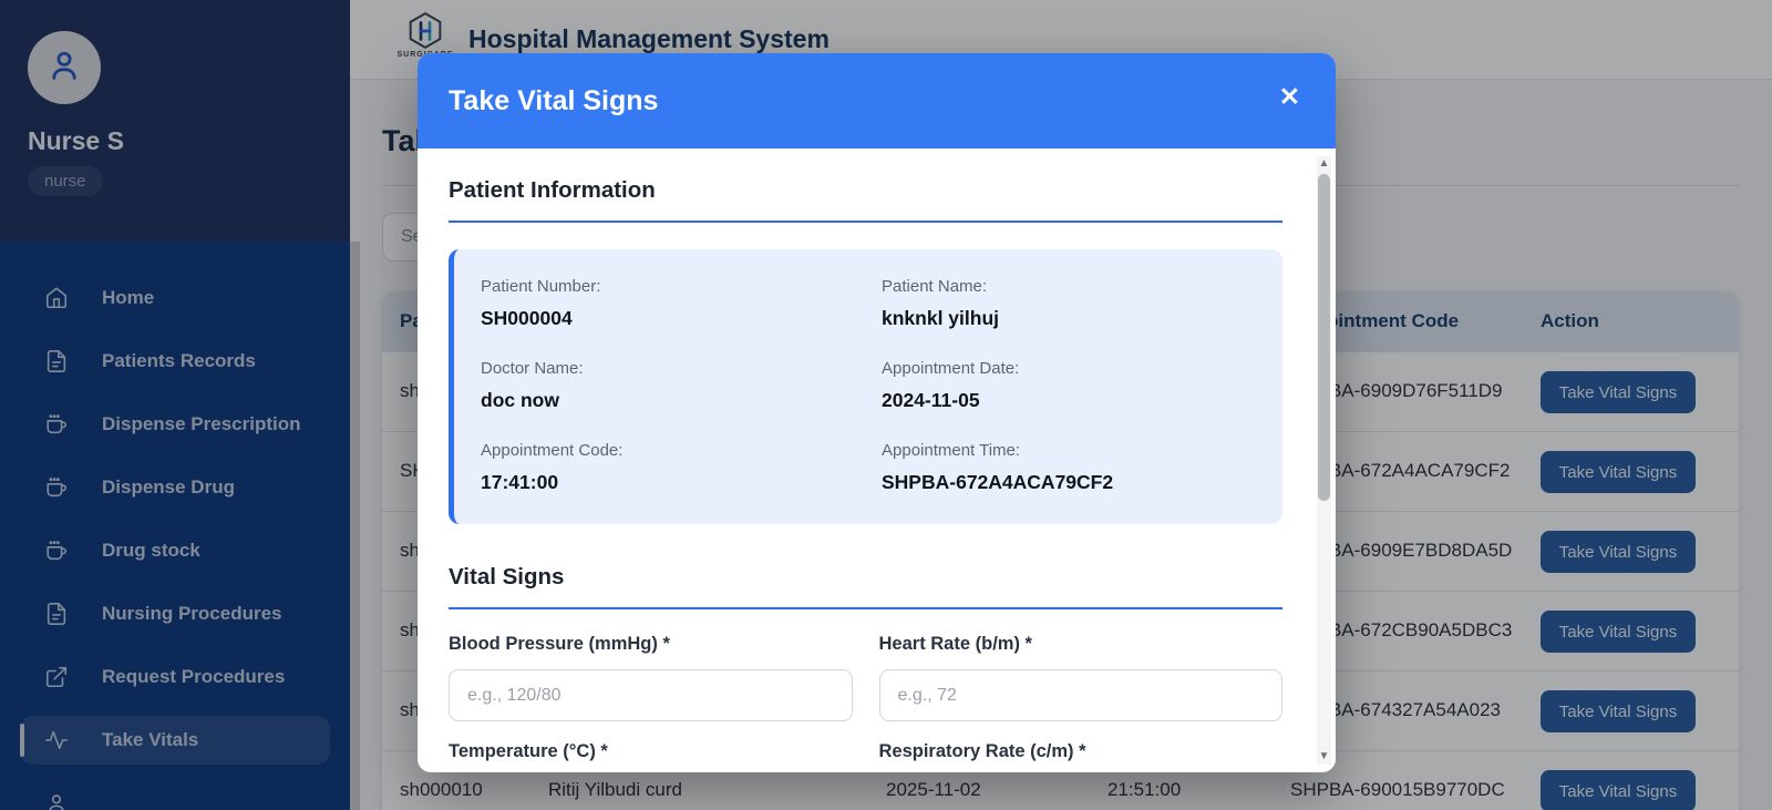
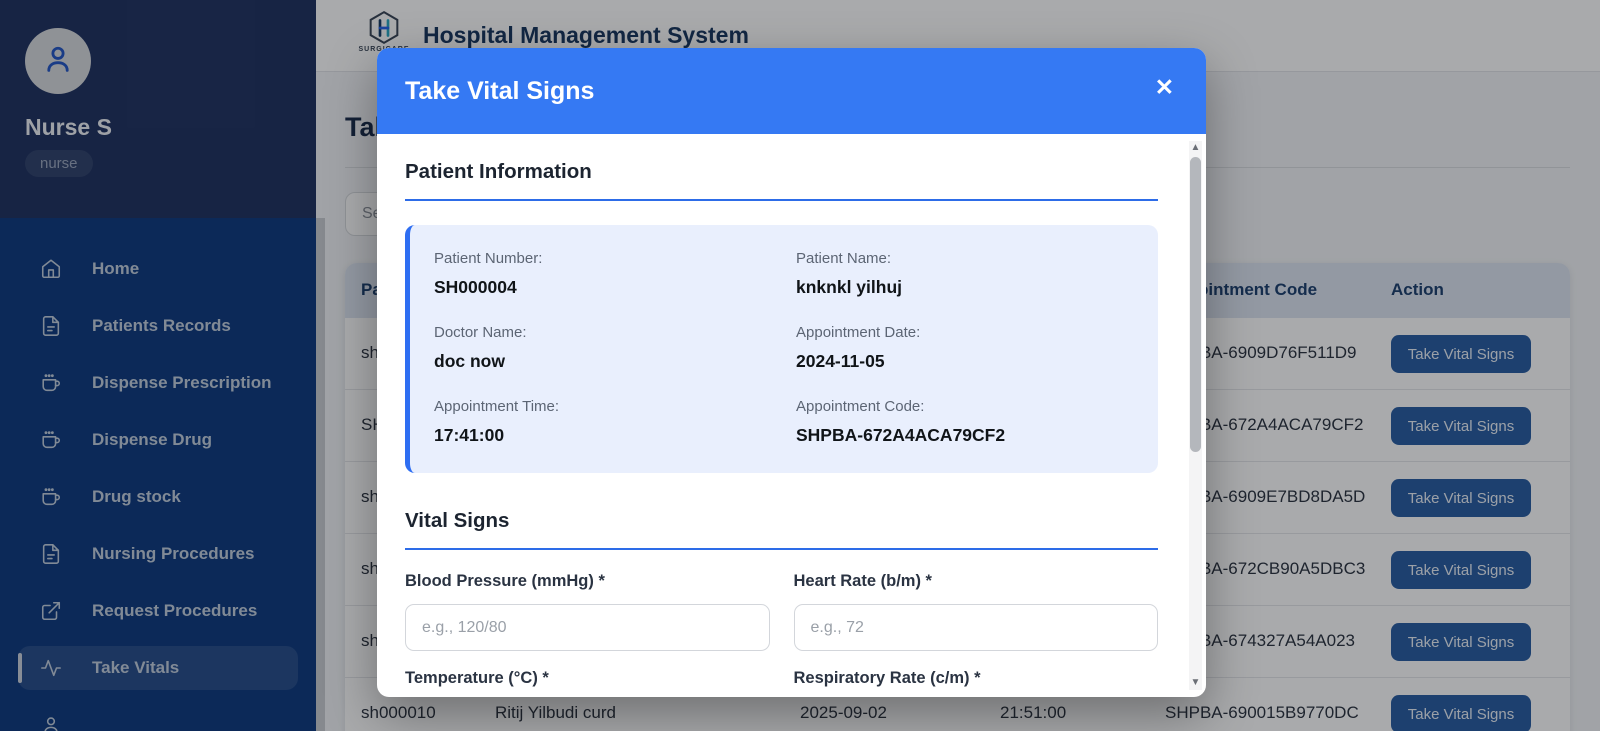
  Nurse S
  nurse
  Home
  Patients Records
  Dispense Prescription
  Dispense Drug
  Drug stock
  Nursing Procedures
  Request Procedures
  Take Vitals
  Hospital Management System
  intment Code
  Action
  sh
  A-6909D76F511D9
  Take Vital Signs
  A-672A4ACA79CF2
  Take Vital Signs
  sh
  A-6909E7BD8DA5D
  Take Vital Signs
  sh
  A-672CB90A5DBC3
  Take Vital Signs
  sh
  A-674327A54A023
  Take Vital Signs
  sh000010
  Ritij Yilbudi curd
- 2025-11-02
+ 2025-09-02
  21:51:00
  SHPBA-690015B9770DC
  Take Vital Signs
  Take Vital Signs
  ✕
  Patient Information
  Patient Number:
  SH000004
  Patient Name:
  knknkl yilhuj
  Doctor Name:
  doc now
  Appointment Date:
  2024-11-05
- Appointment Code:
+ Appointment Time:
  17:41:00
- Appointment Time:
+ Appointment Code:
  SHPBA-672A4ACA79CF2
  Vital Signs
  Blood Pressure (mmHg) *
  e.g., 120/80
  Heart Rate (b/m) *
  e.g., 72
  Temperature (°C) *
  Respiratory Rate (c/m) *
  ▲
  ▼
